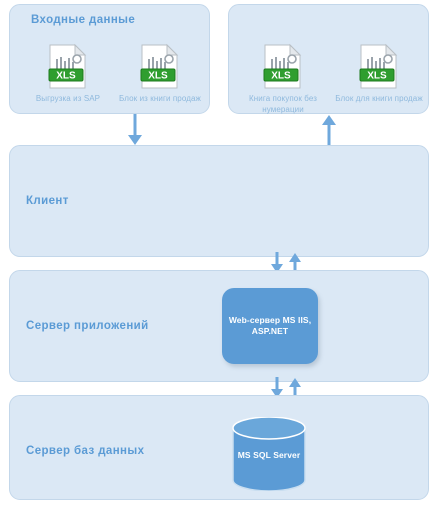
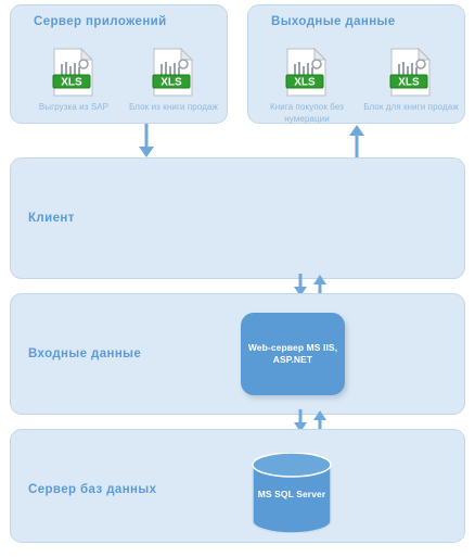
- Входные данные
+ Сервер приложений
  XLS
  Выгрузка из SAP
  XLS
  Блок из книги продаж
+ Выходные данные
  XLS
  Книга покупок без нумерации
  XLS
  Блок для книги продаж
  Клиент
- Сервер приложений
+ Входные данные
  Web-сервер MS IIS, ASP.NET
  Сервер баз данных
  MS SQL Server
